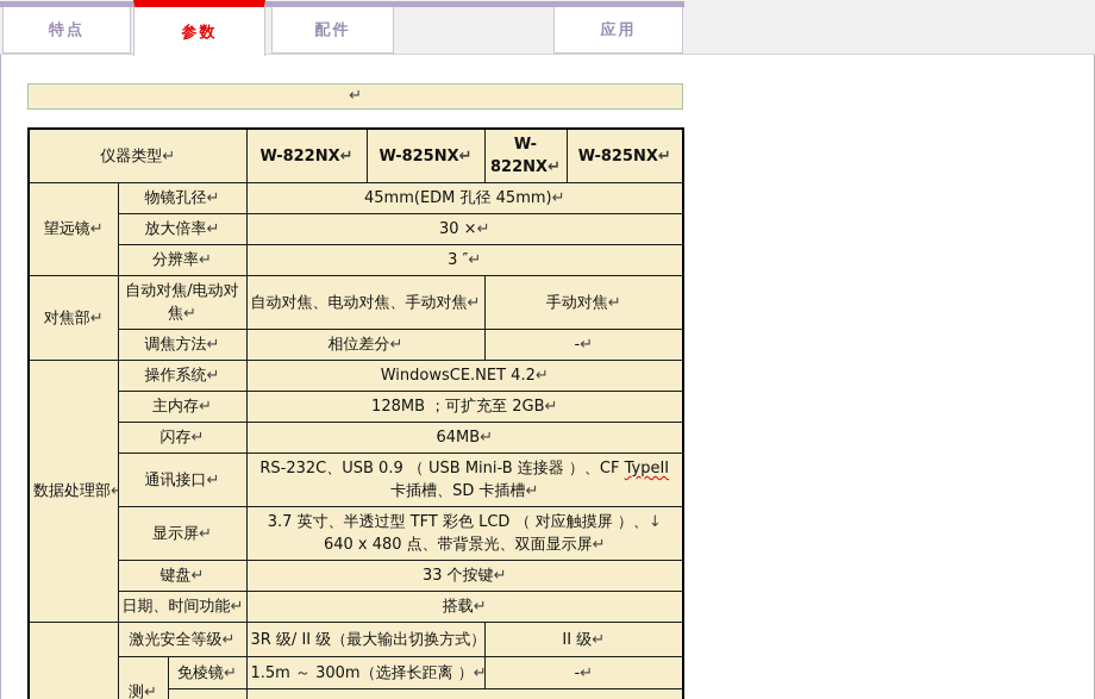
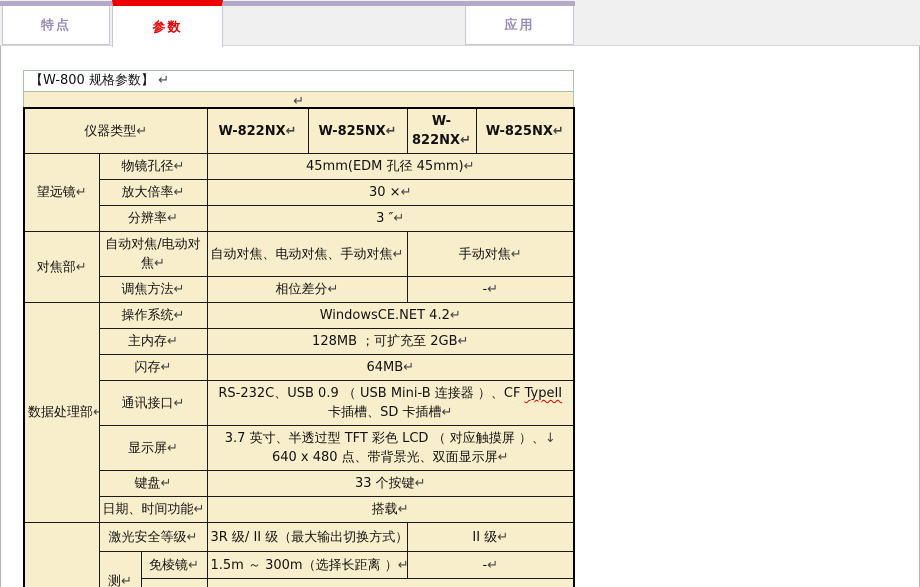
  特点
  参数
- 配件
  应用
+ 【W-800 规格参数】 ↵
  ↵
  仪器类型↵	W-822NX↵	W-825NX↵	W-822NX↵	W-825NX↵
  望远镜↵	物镜孔径↵	45mm(EDM 孔径 45mm)↵
  放大倍率↵	30 ×↵
  分辨率↵	3 ″↵
  对焦部↵	自动对焦/电动对焦↵	自动对焦、电动对焦、手动对焦↵	手动对焦↵
  调焦方法↵	相位差分↵	-↵
  数据处理部↵	操作系统↵	WindowsCE.NET 4.2↵
  主内存↵	128MB ；可扩充至 2GB↵
  闪存↵	64MB↵
  通讯接口↵	RS-232C、USB 0.9 （ USB Mini-B 连接器 ）、CF TypeII 卡插槽、SD 卡插槽↵
  显示屏↵	3.7 英寸、半透过型 TFT 彩色 LCD （ 对应触摸屏 ）、↓640 x 480 点、带背景光、双面显示屏↵
  键盘↵	33 个按键↵
  日期、时间功能↵	搭载↵
  	激光安全等级↵	3R 级/ II 级（最大输出切换方式）	II 级↵
  测↵	免棱镜↵	1.5m ～ 300m（选择长距离 ）↵	-↵
